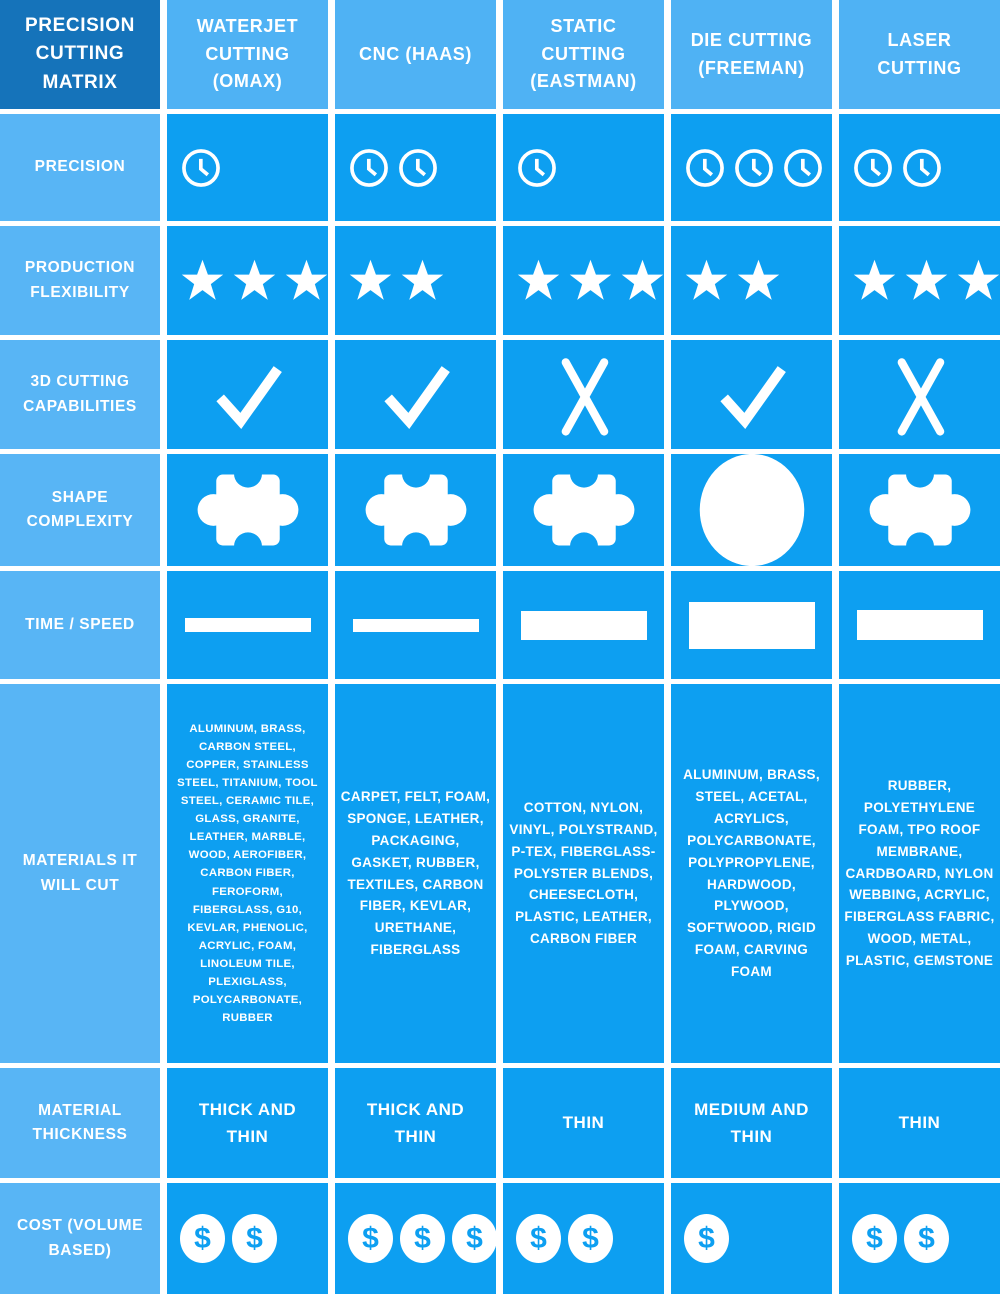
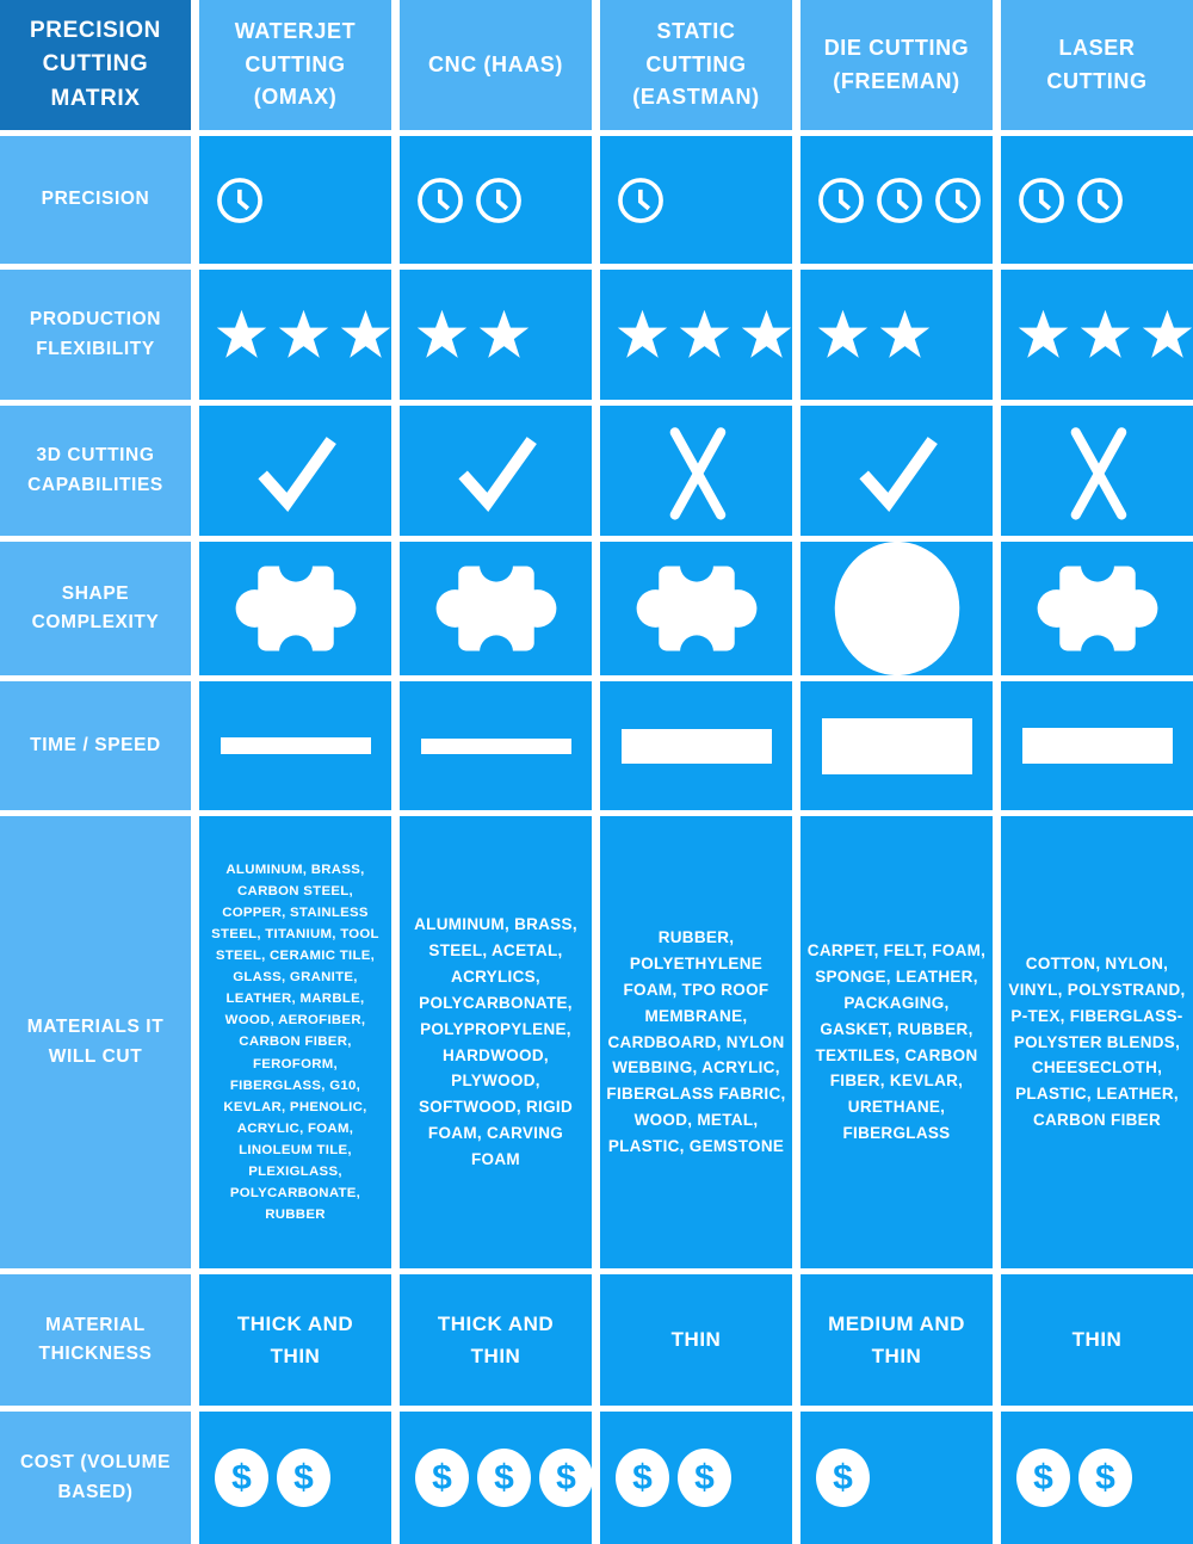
  PRECISION CUTTING MATRIX
  WATERJET CUTTING (OMAX)
  CNC (HAAS)
  STATIC CUTTING (EASTMAN)
  DIE CUTTING (FREEMAN)
  LASER CUTTING
  PRECISION
  PRODUCTION FLEXIBILITY
  3D CUTTING CAPABILITIES
  SHAPE COMPLEXITY
  TIME / SPEED
  MATERIALS IT WILL CUT
  ALUMINUM, BRASS, CARBON STEEL, COPPER, STAINLESS STEEL, TITANIUM, TOOL STEEL, CERAMIC TILE, GLASS, GRANITE, LEATHER, MARBLE, WOOD, AEROFIBER, CARBON FIBER, FEROFORM, FIBERGLASS, G10, KEVLAR, PHENOLIC, ACRYLIC, FOAM, LINOLEUM TILE, PLEXIGLASS, POLYCARBONATE, RUBBER
- CARPET, FELT, FOAM, SPONGE, LEATHER, PACKAGING, GASKET, RUBBER, TEXTILES, CARBON FIBER, KEVLAR, URETHANE, FIBERGLASS
+ ALUMINUM, BRASS, STEEL, ACETAL, ACRYLICS, POLYCARBONATE, POLYPROPYLENE, HARDWOOD, PLYWOOD, SOFTWOOD, RIGID FOAM, CARVING FOAM
- COTTON, NYLON, VINYL, POLYSTRAND, P-TEX, FIBERGLASS-POLYSTER BLENDS, CHEESECLOTH, PLASTIC, LEATHER, CARBON FIBER
+ RUBBER, POLYETHYLENE FOAM, TPO ROOF MEMBRANE, CARDBOARD, NYLON WEBBING, ACRYLIC, FIBERGLASS FABRIC, WOOD, METAL, PLASTIC, GEMSTONE
- ALUMINUM, BRASS, STEEL, ACETAL, ACRYLICS, POLYCARBONATE, POLYPROPYLENE, HARDWOOD, PLYWOOD, SOFTWOOD, RIGID FOAM, CARVING FOAM
+ CARPET, FELT, FOAM, SPONGE, LEATHER, PACKAGING, GASKET, RUBBER, TEXTILES, CARBON FIBER, KEVLAR, URETHANE, FIBERGLASS
- RUBBER, POLYETHYLENE FOAM, TPO ROOF MEMBRANE, CARDBOARD, NYLON WEBBING, ACRYLIC, FIBERGLASS FABRIC, WOOD, METAL, PLASTIC, GEMSTONE
+ COTTON, NYLON, VINYL, POLYSTRAND, P-TEX, FIBERGLASS-POLYSTER BLENDS, CHEESECLOTH, PLASTIC, LEATHER, CARBON FIBER
  MATERIAL THICKNESS
  THICK AND THIN
  THICK AND THIN
  THIN
  MEDIUM AND THIN
  THIN
  COST (VOLUME BASED)
  $
  $
  $
  $
  $
  $
  $
  $
  $
  $
